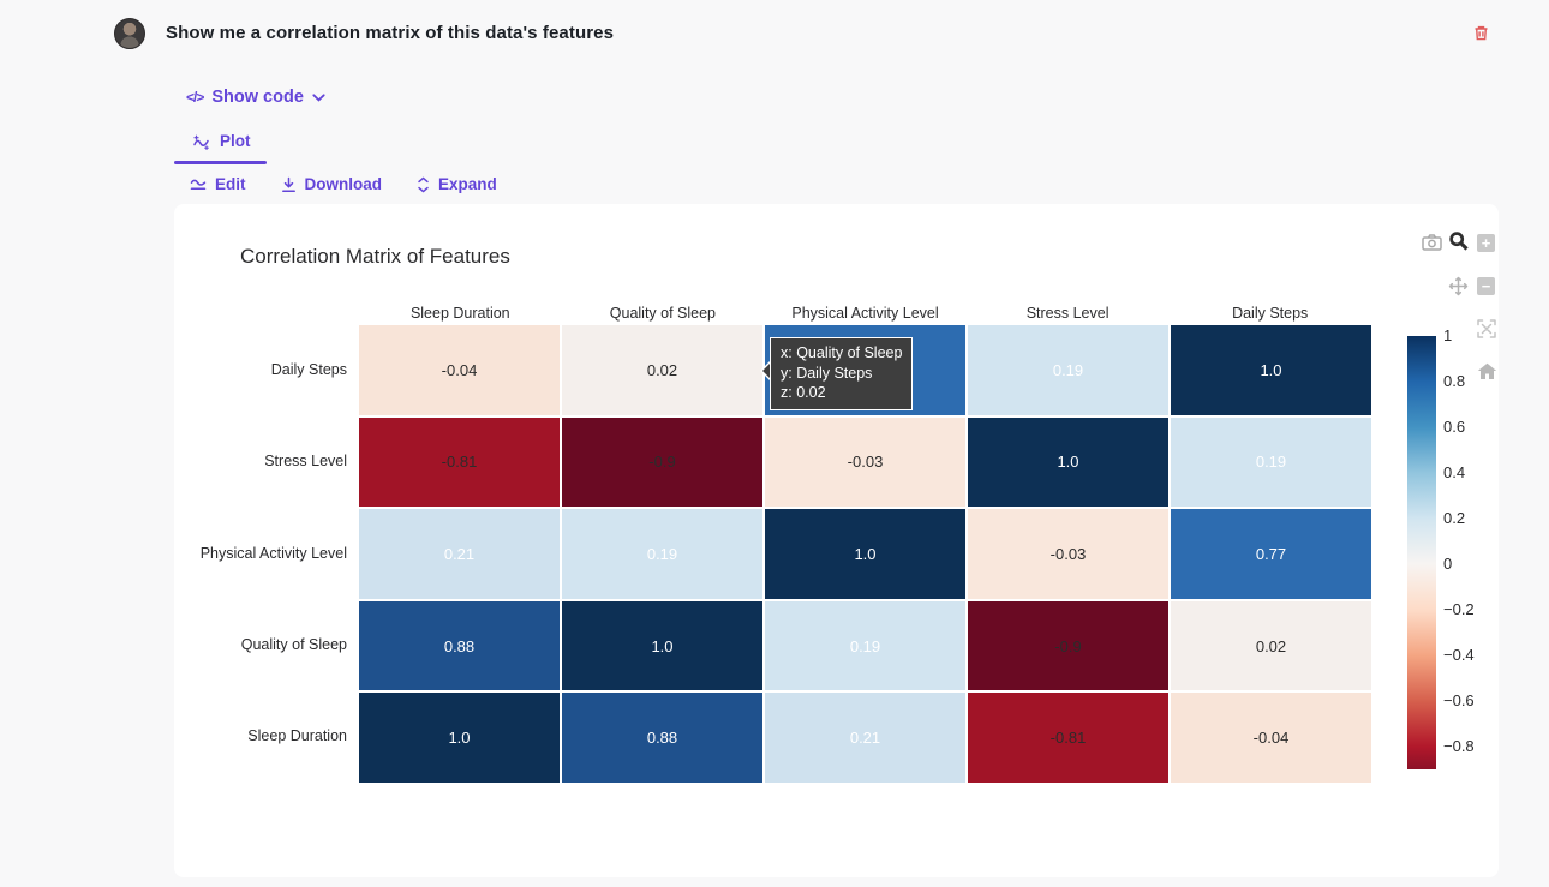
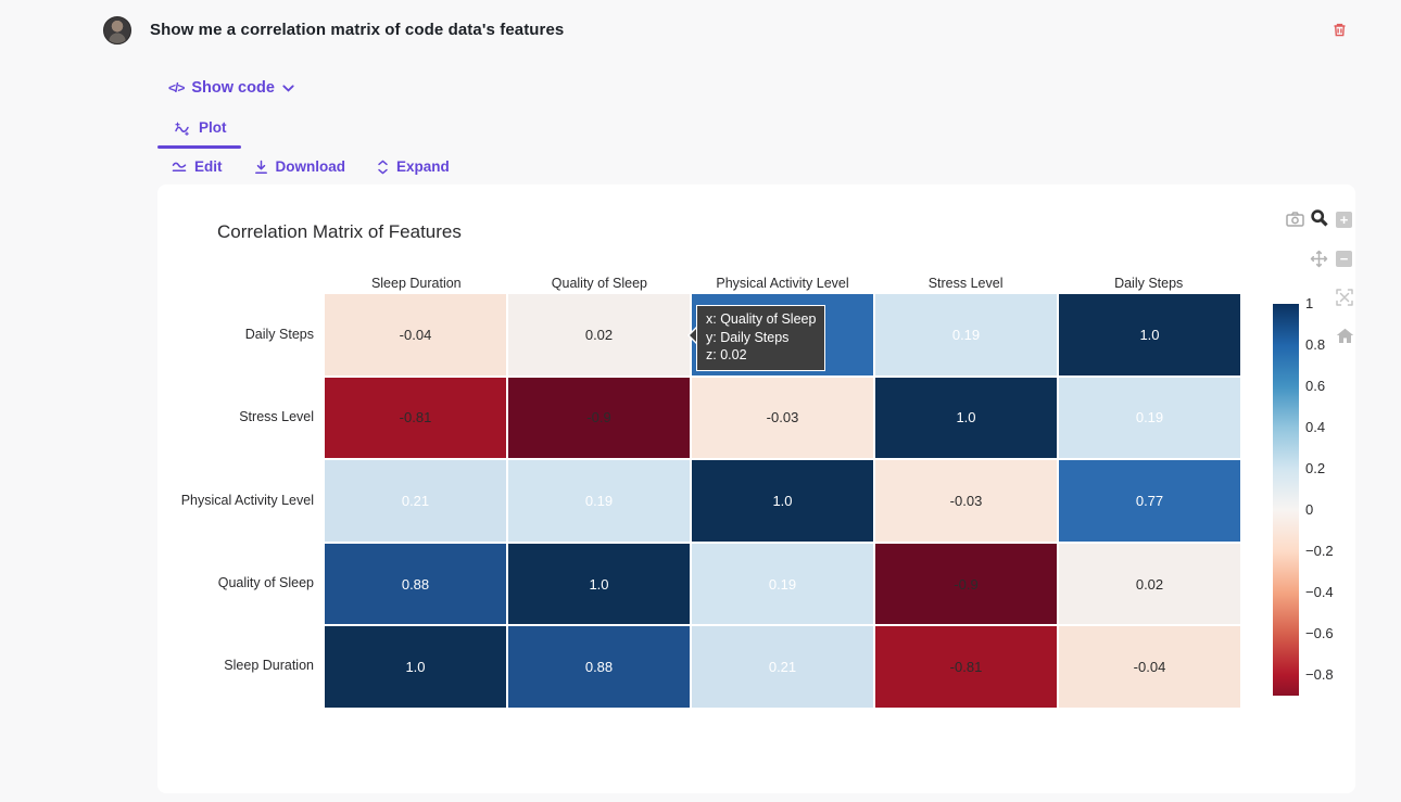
- Show me a correlation matrix of this data's features
+ Show me a correlation matrix of code data's features
  </>
  Show code
  Plot
  Edit
  Download
  Expand
  Correlation Matrix of Features
  +
  −
  Sleep Duration
  Quality of Sleep
  Physical Activity Level
  Stress Level
  Daily Steps
  Daily Steps
  Stress Level
  Physical Activity Level
  Quality of Sleep
  Sleep Duration
  -0.04
  0.02
  0.19
  1.0
  -0.81
  -0.9
  -0.03
  1.0
  0.19
  0.21
  0.19
  1.0
  -0.03
  0.77
  0.88
  1.0
  0.19
  -0.9
  0.02
  1.0
  0.88
  0.21
  -0.81
  -0.04
  1
  0.8
  0.6
  0.4
  0.2
  0
  −0.2
  −0.4
  −0.6
  −0.8
  x: Quality of Sleep
  y: Daily Steps
  z: 0.02
